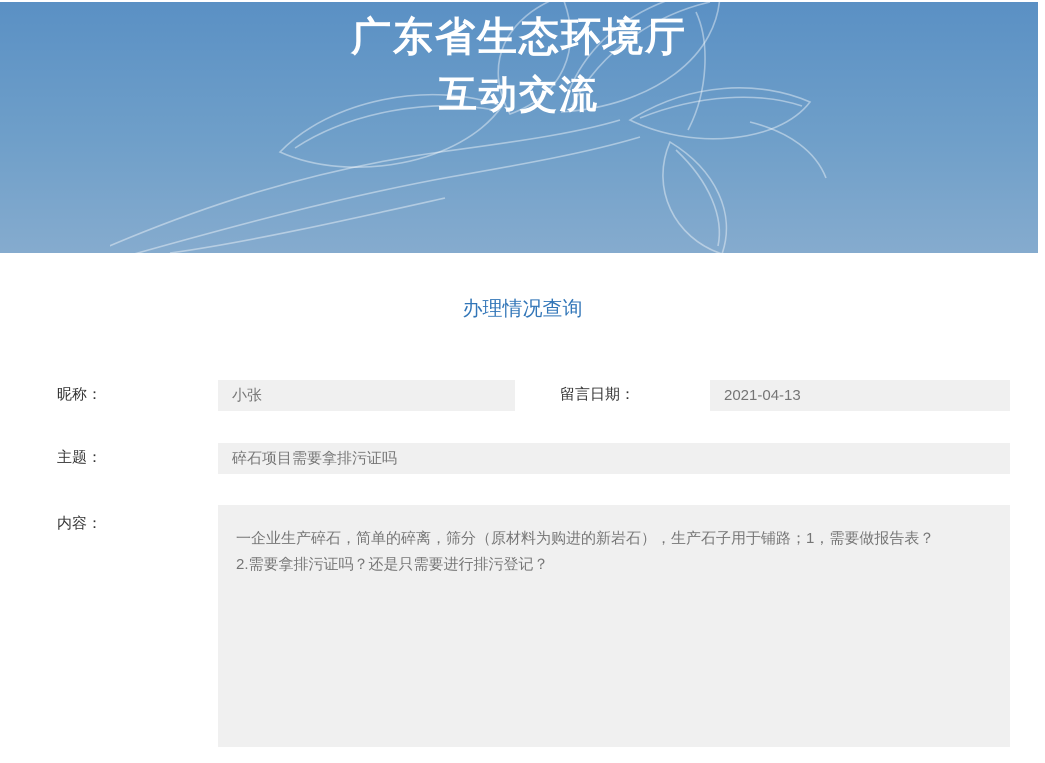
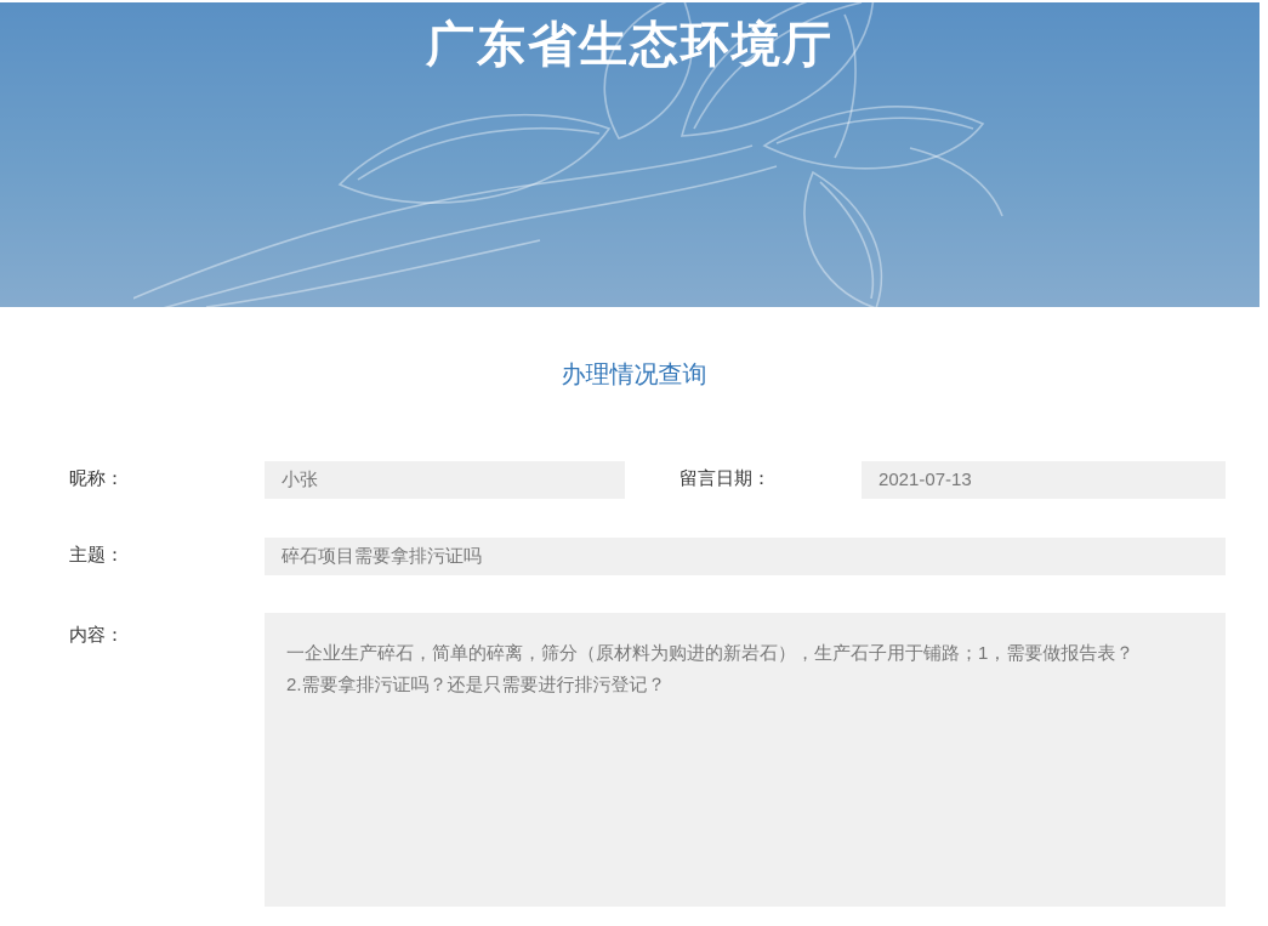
  广东省生态环境厅
- 互动交流
  办理情况查询
  昵称：
  小张
  留言日期：
- 2021-04-13
+ 2021-07-13
  主题：
  碎石项目需要拿排污证吗
  内容：
  一企业生产碎石，简单的碎离，筛分（原材料为购进的新岩石），生产石子用于铺路；1，需要做报告表？
  2.需要拿排污证吗？还是只需要进行排污登记？
